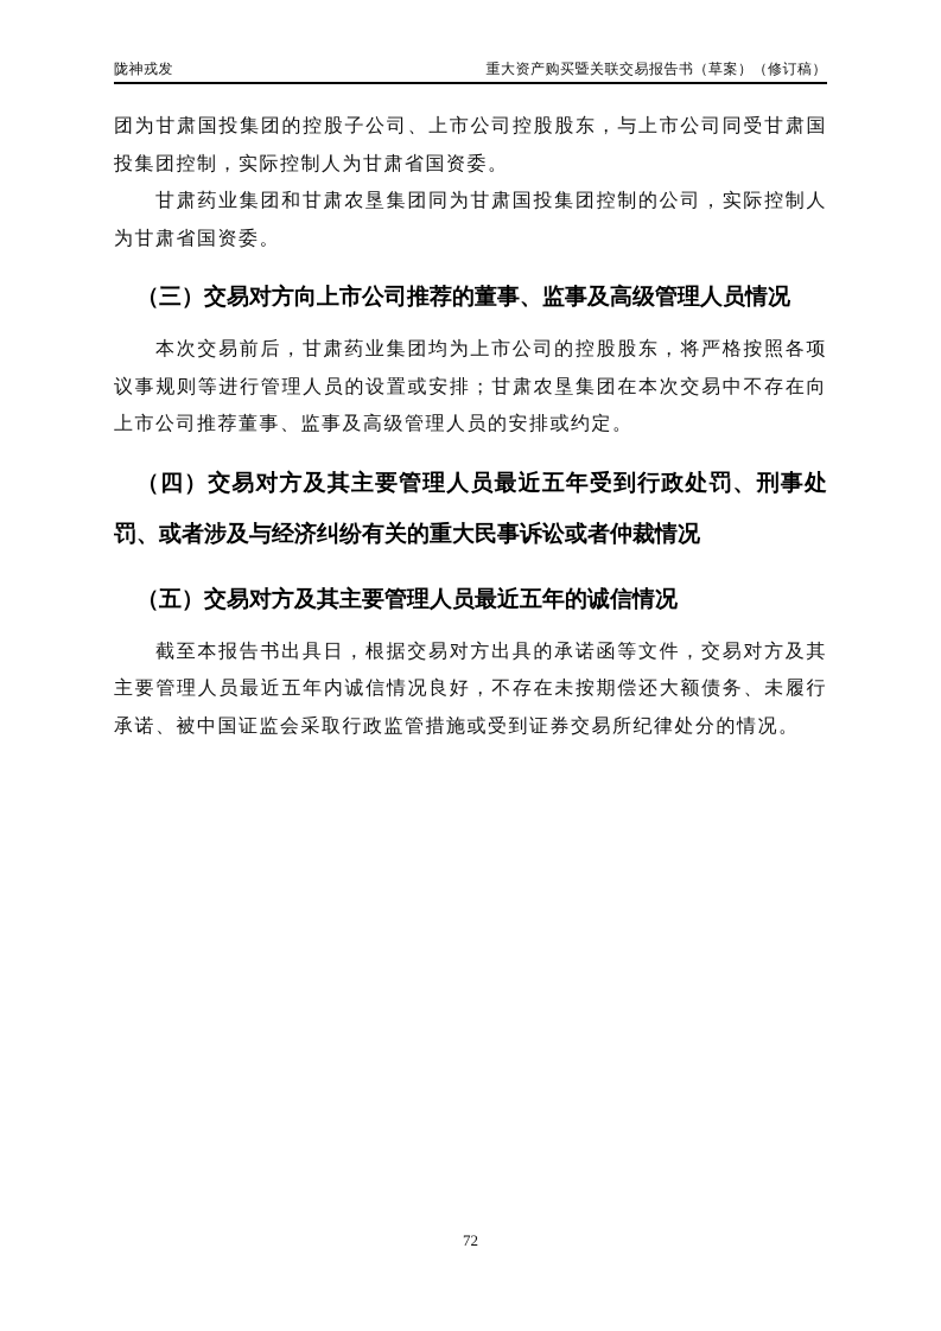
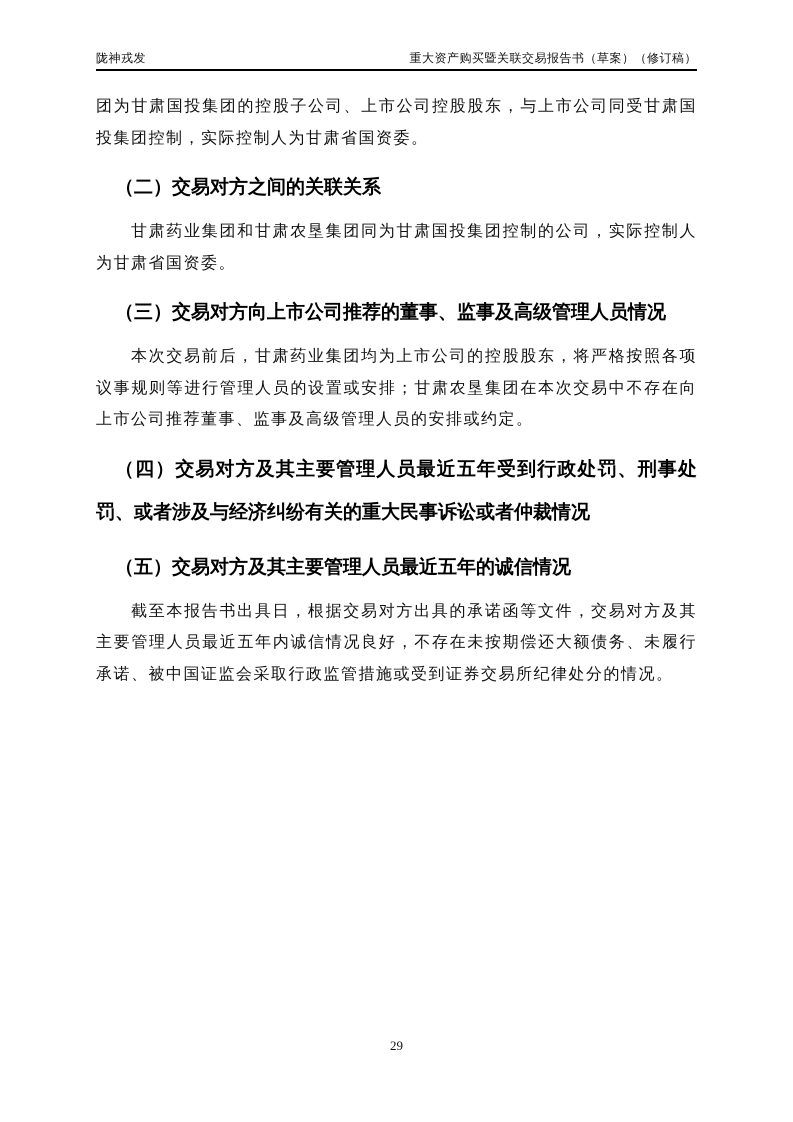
  陇神戎发
  重大资产购买暨关联交易报告书（草案）（修订稿）
  团为甘肃国投集团的控股子公司、上市公司控股股东，与上市公司同受甘肃国投集团控制，实际控制人为甘肃省国资委。
+ （二）交易对方之间的关联关系
  甘肃药业集团和甘肃农垦集团同为甘肃国投集团控制的公司，实际控制人为甘肃省国资委。
  （三）交易对方向上市公司推荐的董事、监事及高级管理人员情况
  本次交易前后，甘肃药业集团均为上市公司的控股股东，将严格按照各项议事规则等进行管理人员的设置或安排；甘肃农垦集团在本次交易中不存在向上市公司推荐董事、监事及高级管理人员的安排或约定。
  （四）交易对方及其主要管理人员最近五年受到行政处罚、刑事处罚、或者涉及与经济纠纷有关的重大民事诉讼或者仲裁情况
  （五）交易对方及其主要管理人员最近五年的诚信情况
  截至本报告书出具日，根据交易对方出具的承诺函等文件，交易对方及其主要管理人员最近五年内诚信情况良好，不存在未按期偿还大额债务、未履行承诺、被中国证监会采取行政监管措施或受到证券交易所纪律处分的情况。
- 72
+ 29
